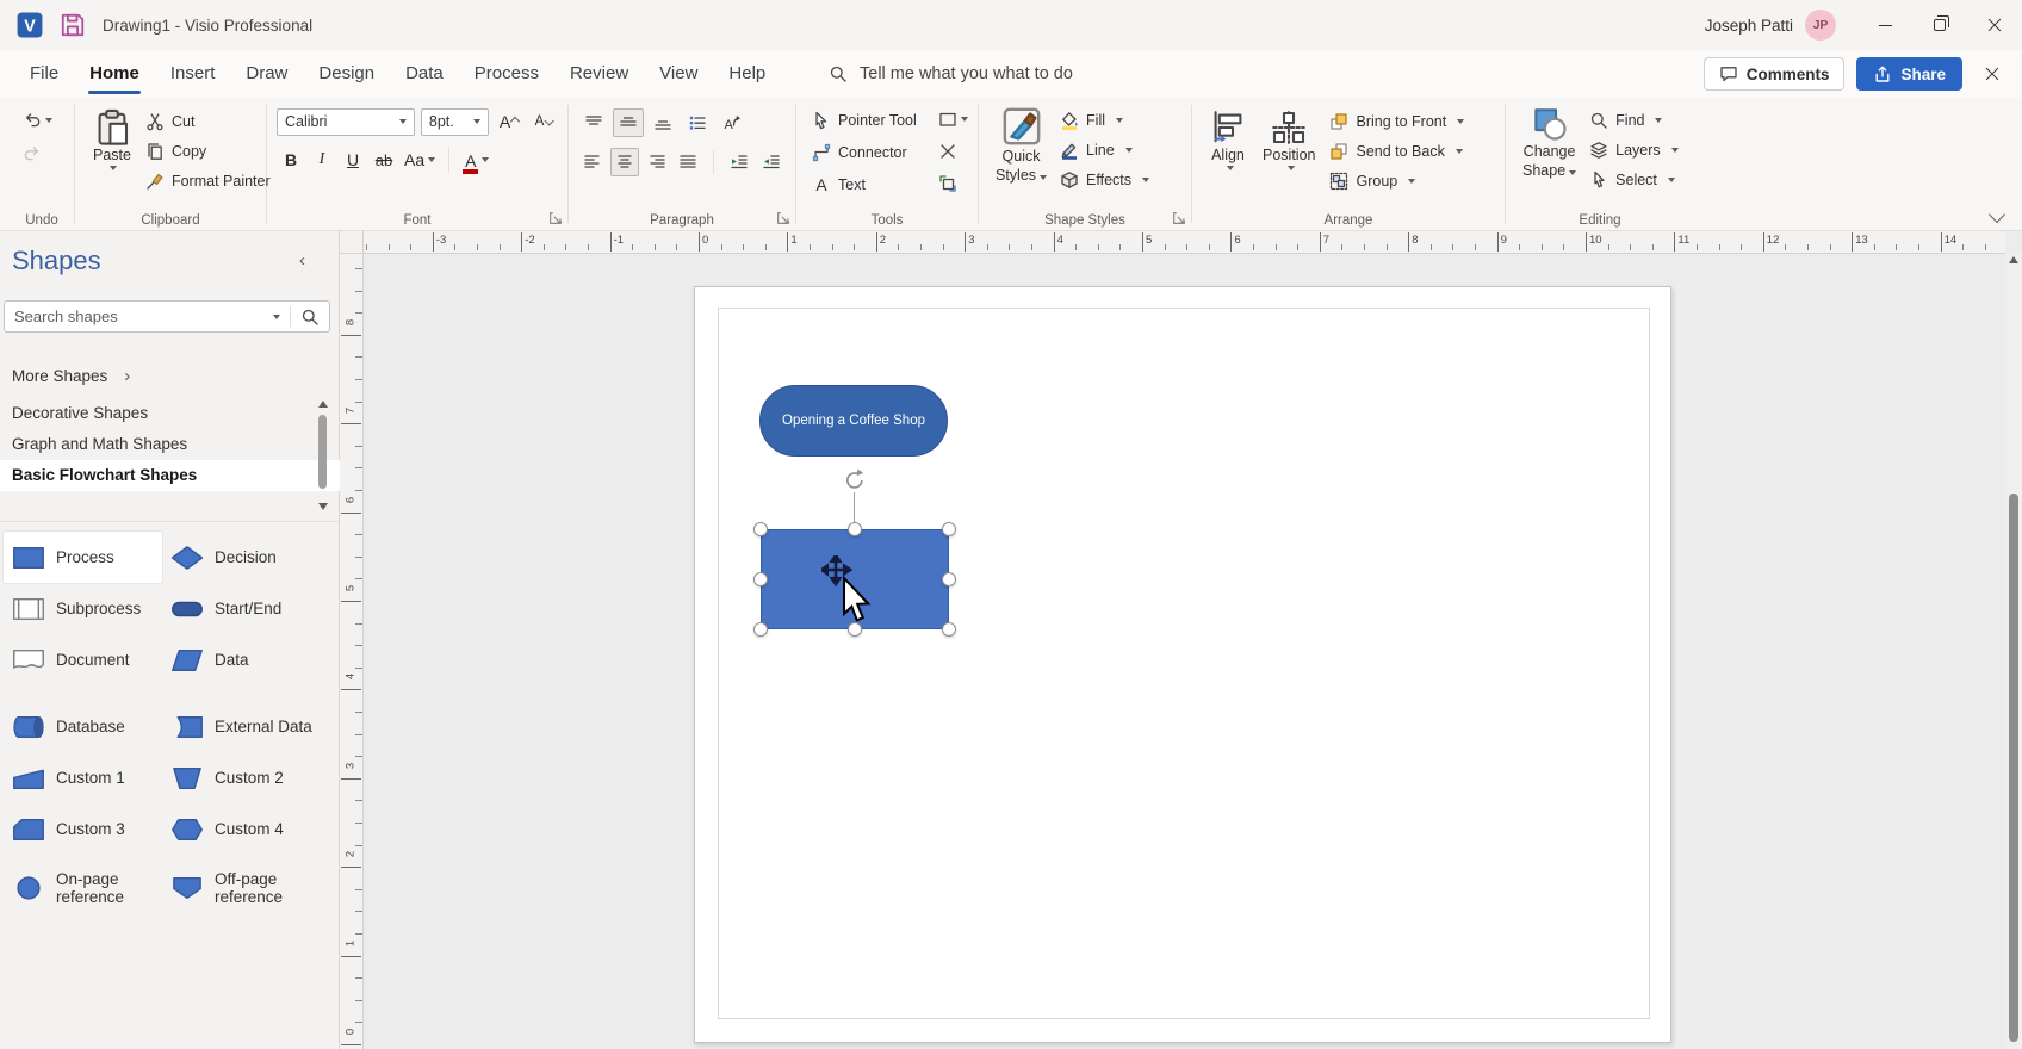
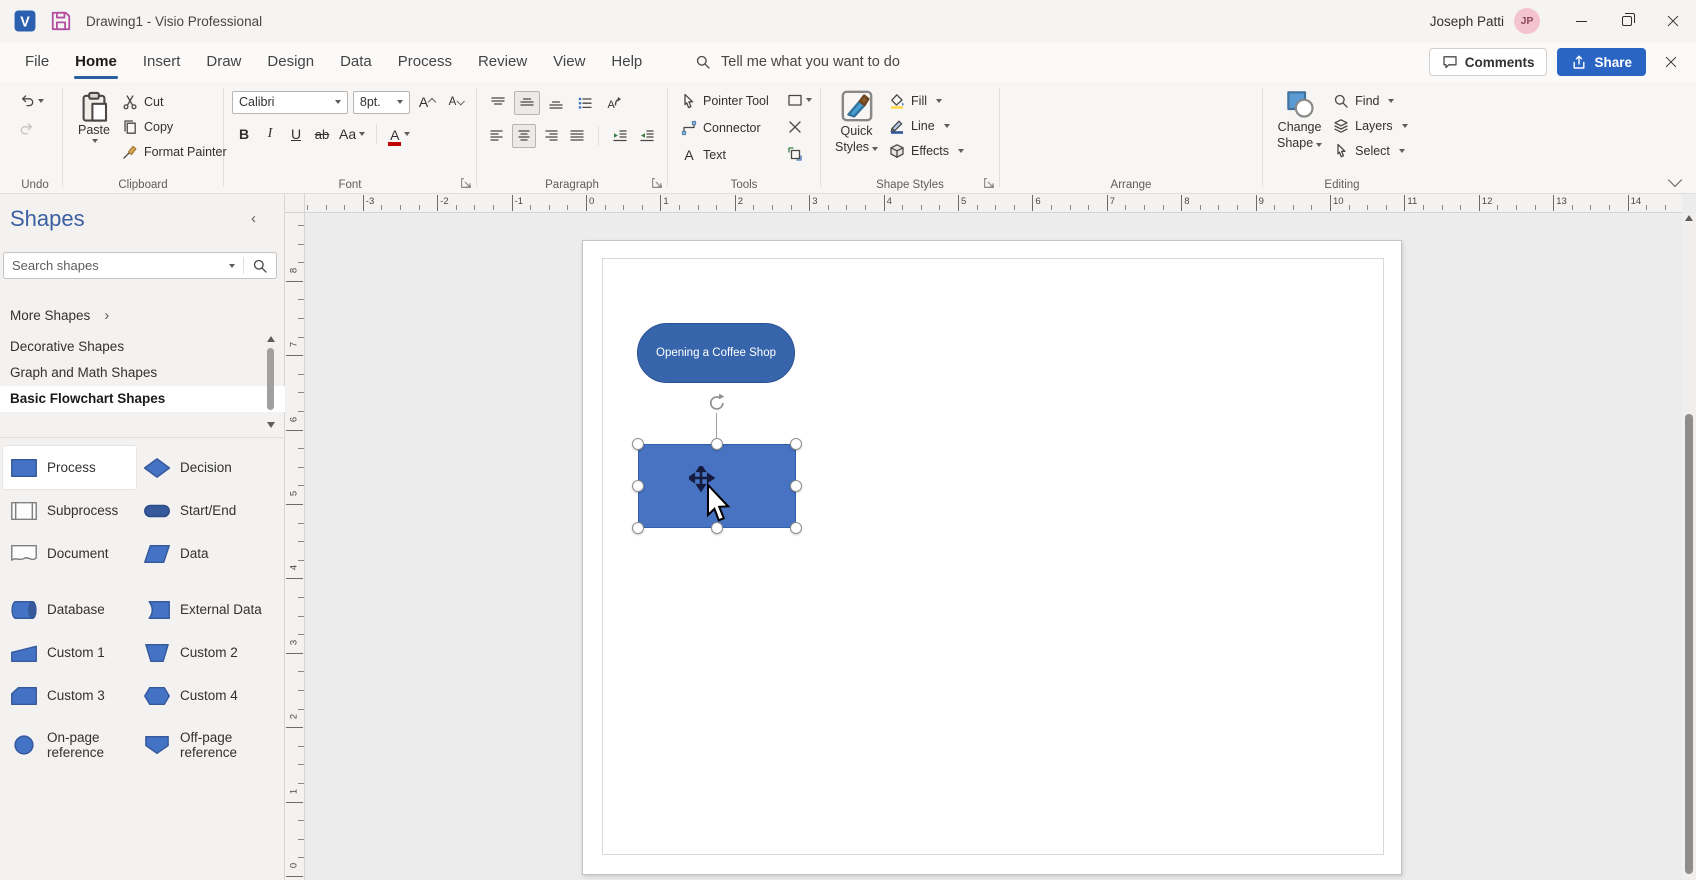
  V
  Drawing1 - Visio Professional
  Joseph Patti
  JP
  File
  Home
  Insert
  Draw
  Design
  Data
  Process
  Review
  View
  Help
- Tell me what you what to do
+ Tell me what you want to do
  Comments
  Share
  Undo
  Paste
  Cut
  Copy
  Format Painter
  Clipboard
  Calibri
  8pt.
  A
  A
  B
  I
  U
  ab
  Aa
  A
  Font
  A
  Paragraph
  Pointer Tool
  Connector
  A
  Text
  Tools
  Quick
  Styles
  Fill
  Line
  Effects
  Shape Styles
- Align
- Position
- Bring to Front
- Send to Back
- Group
  Arrange
  Change
  Shape
  Find
  Layers
  Select
  Editing
  Shapes
  ‹
  Search shapes
  More Shapes
  ›
  Decorative Shapes
  Graph and Math Shapes
  Basic Flowchart Shapes
  Process
  Decision
  Subprocess
  Start/End
  Document
  Data
  Database
  External Data
  Custom 1
  Custom 2
  Custom 3
  Custom 4
  On-page reference
  Off-page reference
  -3
  -2
  -1
  0
  1
  2
  3
  4
  5
  6
  7
  8
  9
  10
  11
  12
  13
  14
  Opening a Coffee Shop
